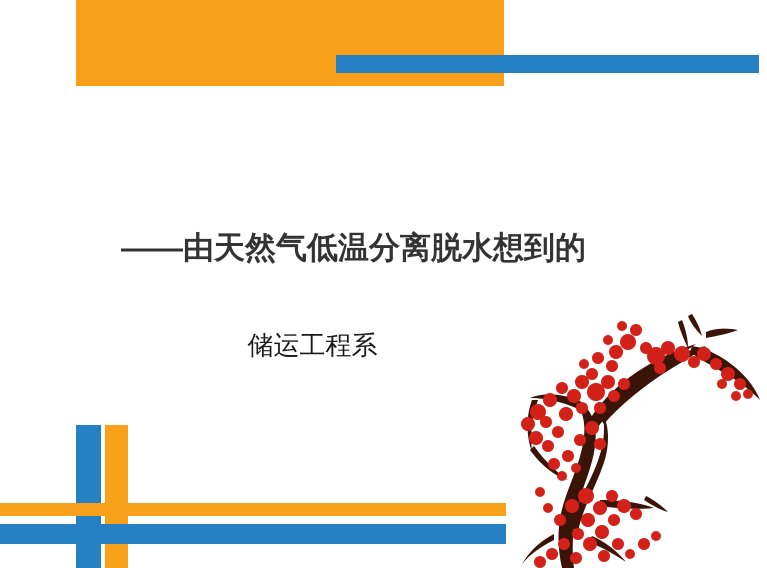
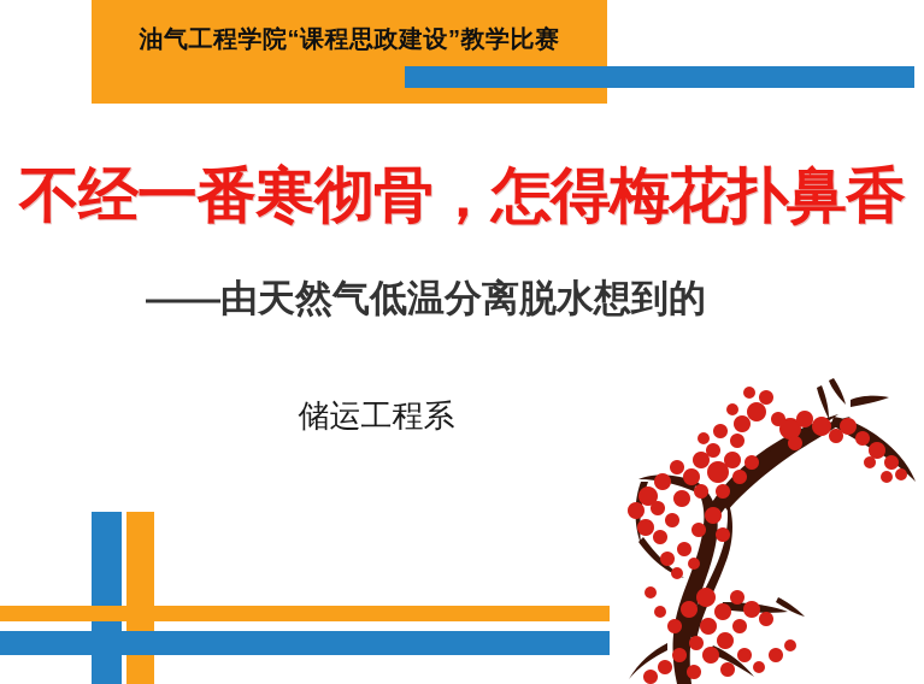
+ 油气工程学院“课程思政建设”教学比赛
+ 不经一番寒彻骨，怎得梅花扑鼻香
  ——由天然气低温分离脱水想到的
  储运工程系
